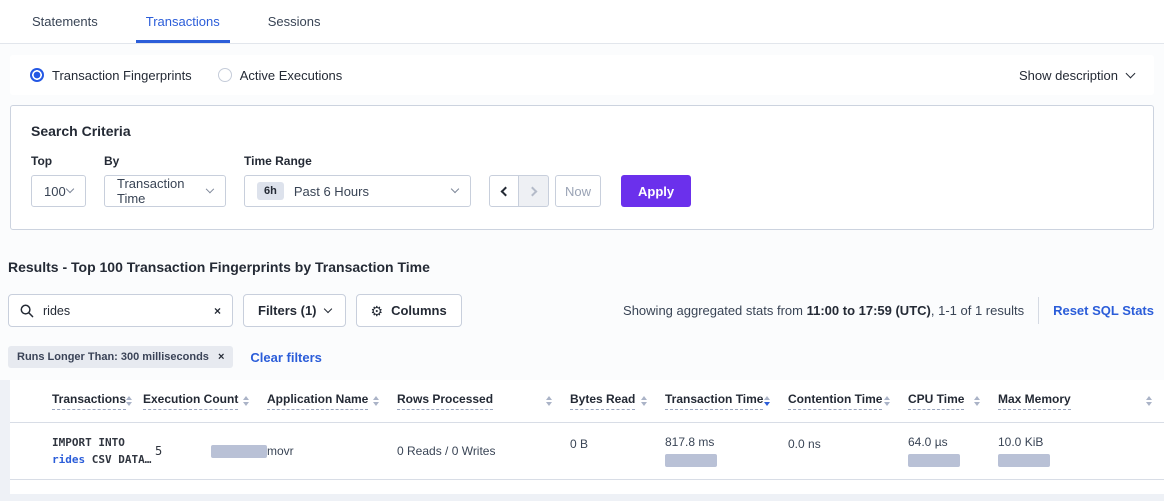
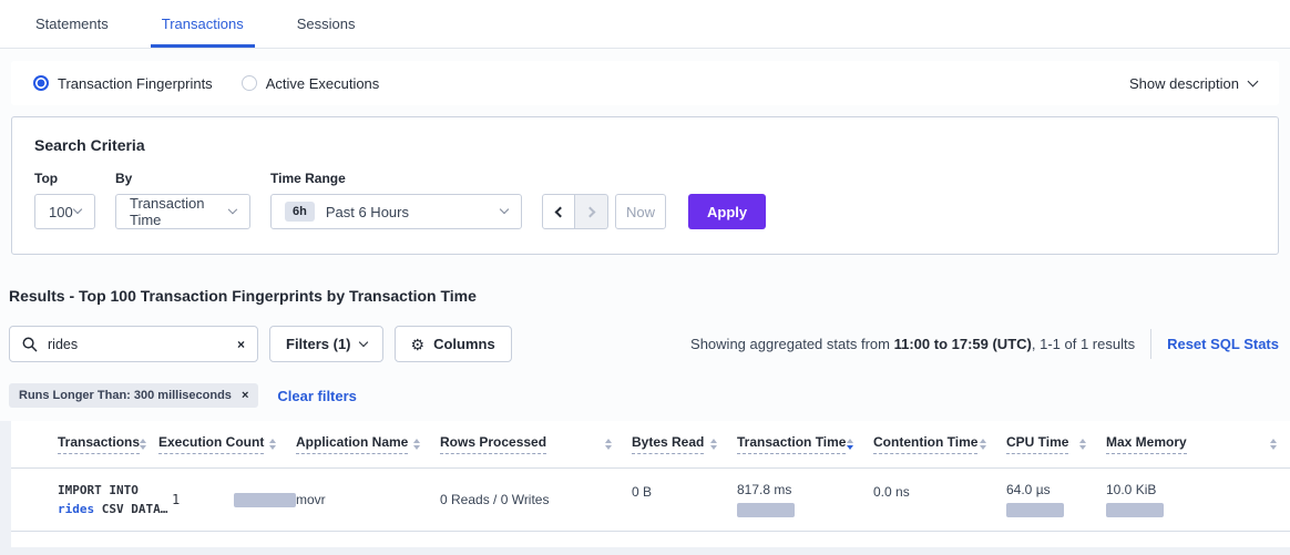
  Statements
  Transactions
  Sessions
  Transaction Fingerprints
  Active Executions
  Show description
  Search Criteria
  Top
  100
  By
  Transaction Time
  Time Range
  6h
  Past 6 Hours
  Now
  Apply
  Results - Top 100 Transaction Fingerprints by Transaction Time
  rides
  ×
  Filters (1)
  ⚙
  Columns
  Showing aggregated stats from 11:00 to 17:59 (UTC), 1-1 of 1 results
  Reset SQL Stats
  Runs Longer Than: 300 milliseconds
  ×
  Clear filters
  Transactions
  Execution Count
  Application Name
  Rows Processed
  Bytes Read
  Transaction Time
  Contention Time
  CPU Time
  Max Memory
  IMPORT INTO
  rides CSV DATA…
- 5
+ 1
  movr
  0 Reads / 0 Writes
  0 B
  817.8 ms
  0.0 ns
  64.0 µs
  10.0 KiB
